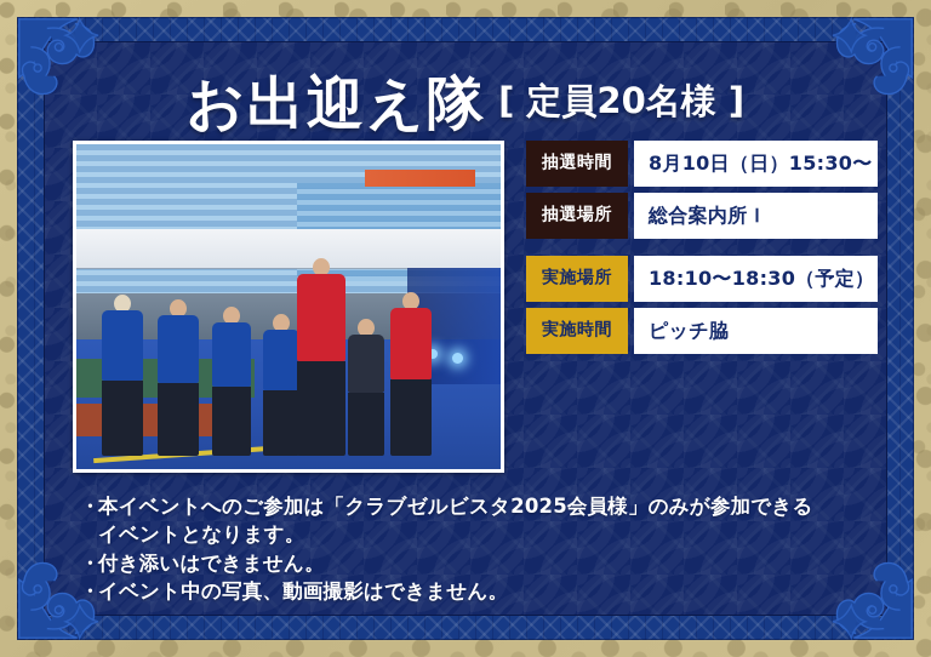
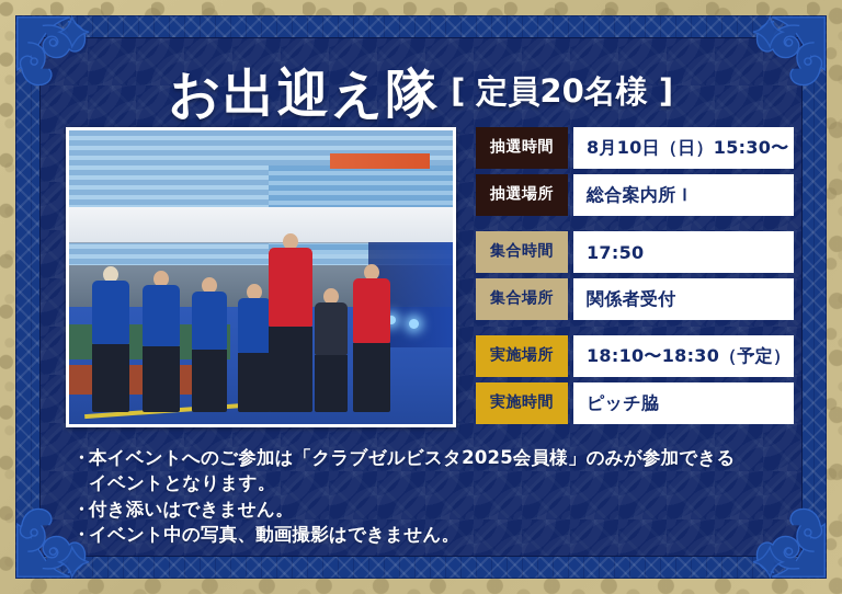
  お出迎え隊
  [ 定員20名様 ]
  抽選時間
  8月10日（日）15:30〜
  抽選場所
  総合案内所Ｉ
+ 集合時間
+ 17:50
+ 集合場所
+ 関係者受付
  実施場所
  18:10〜18:30（予定）
  実施時間
  ピッチ脇
  ・
  本イベントへのご参加は「クラブゼルビスタ2025会員様」のみが参加できる
  イベントとなります。
  ・
  付き添いはできません。
  ・
  イベント中の写真、動画撮影はできません。
